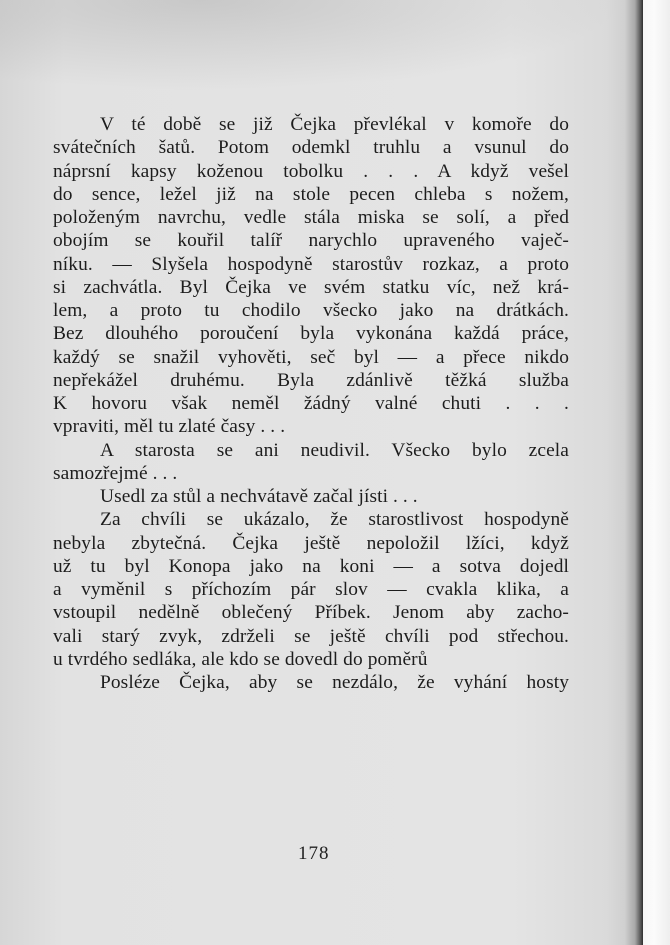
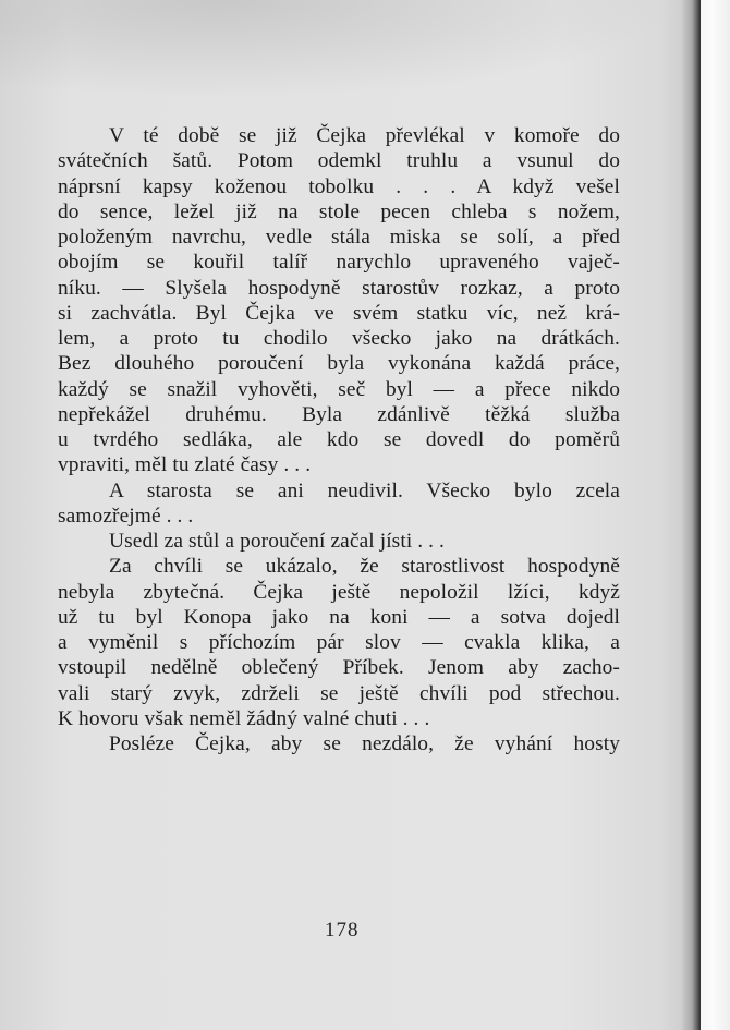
  V té době se již Čejka převlékal v komoře do
  svátečních šatů. Potom odemkl truhlu a vsunul do
  náprsní kapsy koženou tobolku . . . A když vešel
  do sence, ležel již na stole pecen chleba s nožem,
  položeným navrchu, vedle stála miska se solí, a před
  obojím se kouřil talíř narychlo upraveného vaječ-
  níku. — Slyšela hospodyně starostův rozkaz, a proto
  si zachvátla. Byl Čejka ve svém statku víc, než krá-
  lem, a proto tu chodilo všecko jako na drátkách.
  Bez dlouhého poroučení byla vykonána každá práce,
  každý se snažil vyhověti, seč byl — a přece nikdo
  nepřekážel druhému. Byla zdánlivě těžká služba
- K hovoru však neměl žádný valné chuti . . .
+ u tvrdého sedláka, ale kdo se dovedl do poměrů
  vpraviti, měl tu zlaté časy . . .
  A starosta se ani neudivil. Všecko bylo zcela
  samozřejmé . . .
- Usedl za stůl a nechvátavě začal jísti . . .
+ Usedl za stůl a poroučení začal jísti . . .
  Za chvíli se ukázalo, že starostlivost hospodyně
  nebyla zbytečná. Čejka ještě nepoložil lžíci, když
  už tu byl Konopa jako na koni — a sotva dojedl
  a vyměnil s příchozím pár slov — cvakla klika, a
  vstoupil nedělně oblečený Příbek. Jenom aby zacho-
  vali starý zvyk, zdrželi se ještě chvíli pod střechou.
- u tvrdého sedláka, ale kdo se dovedl do poměrů
+ K hovoru však neměl žádný valné chuti . . .
  Posléze Čejka, aby se nezdálo, že vyhání hosty
  178
